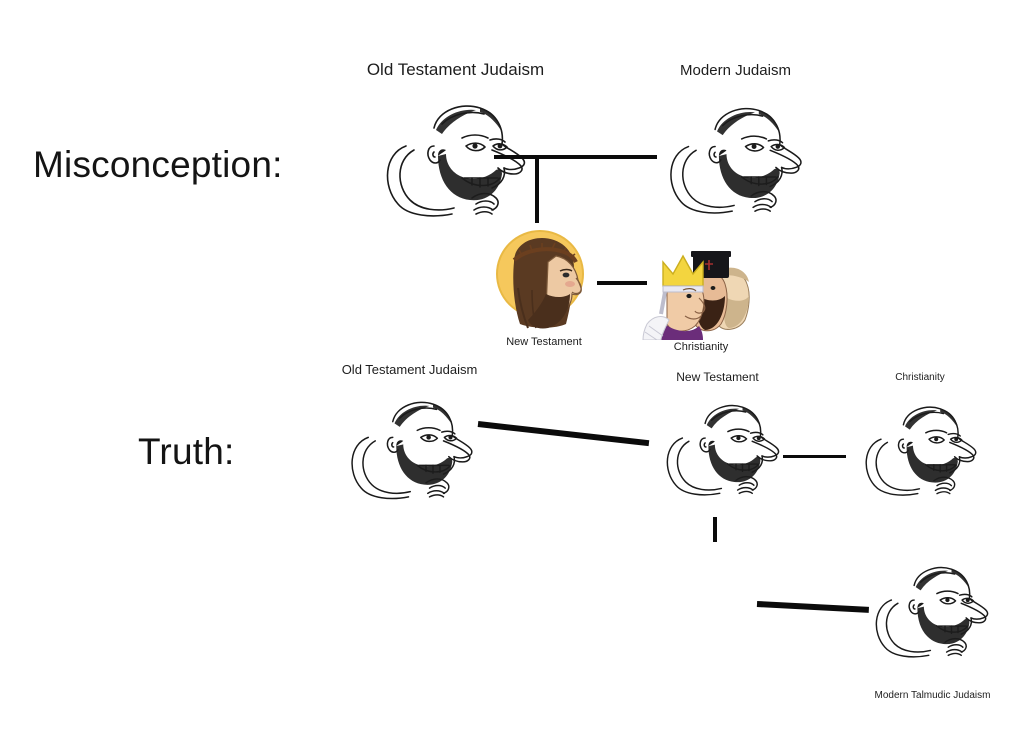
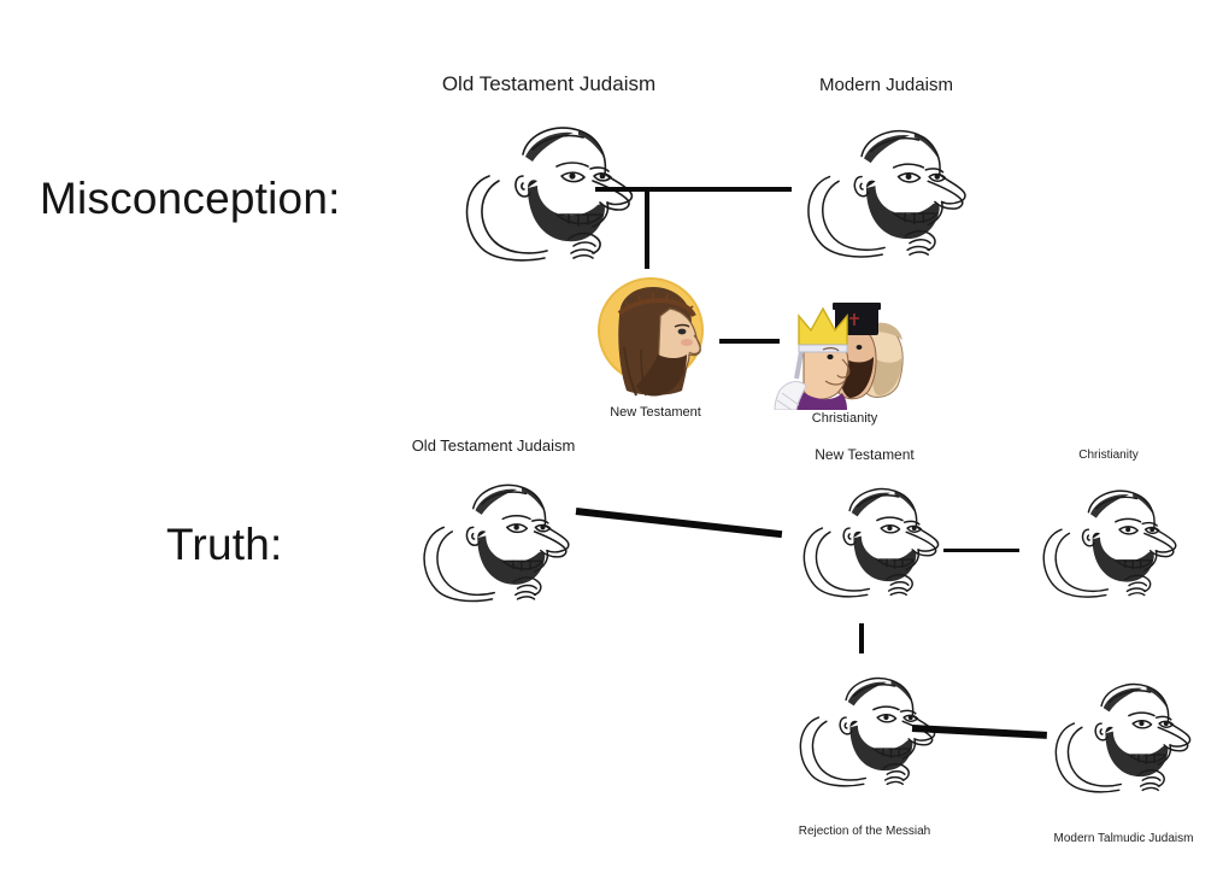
  Misconception:
  Truth:
  Old Testament Judaism
  Modern Judaism
  New Testament
  Christianity
  Old Testament Judaism
  New Testament
  Christianity
+ Rejection of the Messiah
  Modern Talmudic Judaism
